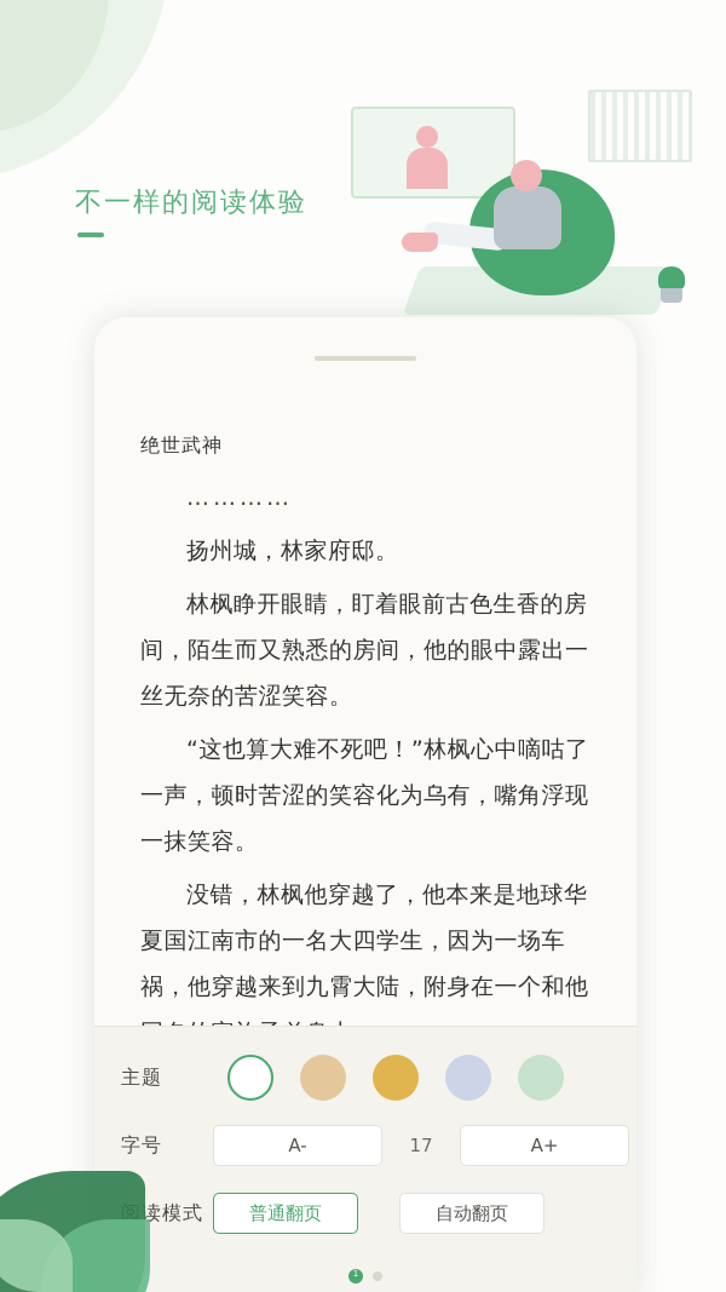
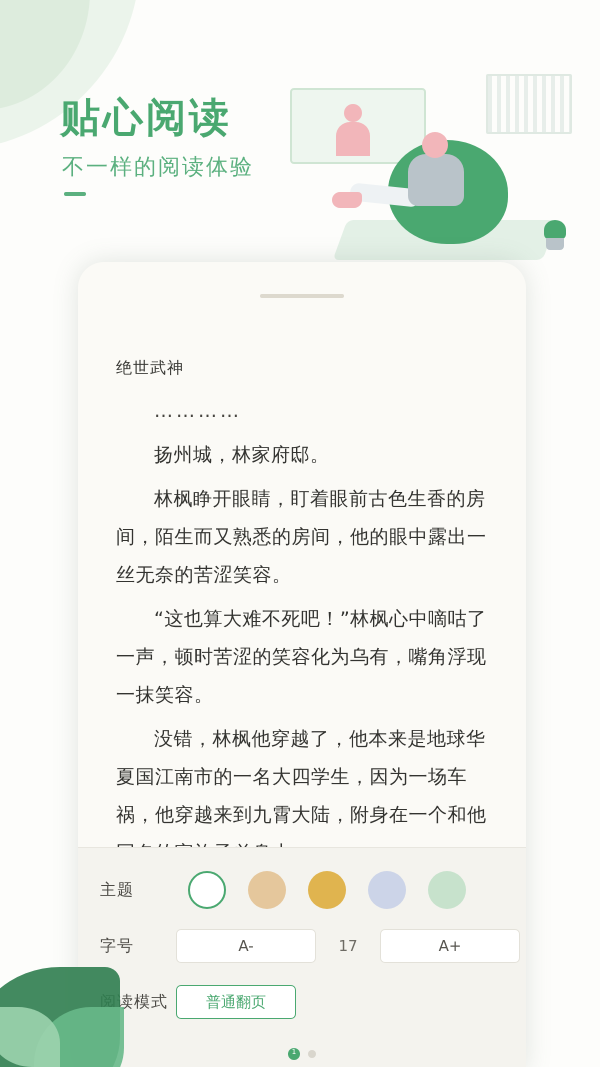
+ 贴心阅读
  不一样的阅读体验
  绝世武神
  …………
  扬州城，林家府邸。
  林枫睁开眼睛，盯着眼前古色生香的房间，陌生而又熟悉的房间，他的眼中露出一丝无奈的苦涩笑容。
  “这也算大难不死吧！”林枫心中嘀咕了一声，顿时苦涩的笑容化为乌有，嘴角浮现一抹笑容。
  没错，林枫他穿越了，他本来是地球华夏国江南市的一名大四学生，因为一场车祸，他穿越来到九霄大陆，附身在一个和他
  主题
  字号
  A-
  17
  A+
  读模式
  普通翻页
- 自动翻页
  1
